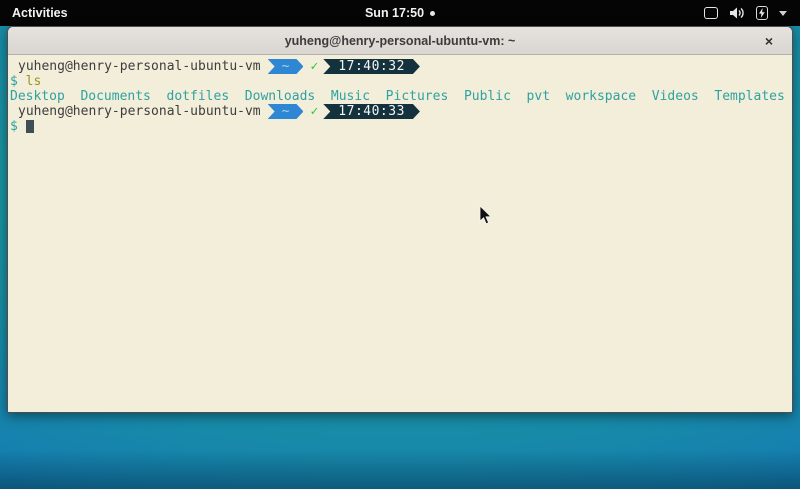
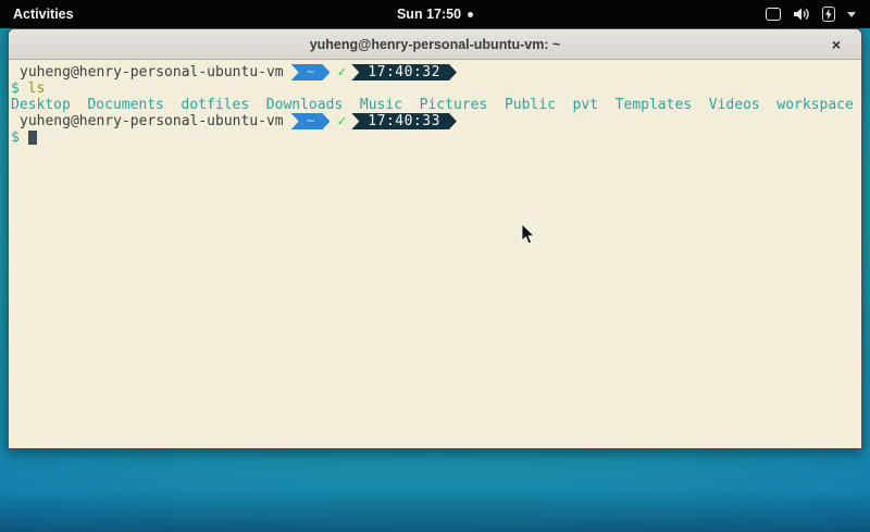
  Activities
  Sun 17:50
  yuheng@henry-personal-ubuntu-vm: ~
  ×
  yuheng@henry-personal-ubuntu-vm
  ~
  ✓
  17:40:32
  $
  ls
  Desktop
  Documents
  dotfiles
  Downloads
  Music
  Pictures
  Public
  pvt
- workspace
+ Templates
  Videos
- Templates
+ workspace
  yuheng@henry-personal-ubuntu-vm
  ~
  ✓
  17:40:33
  $
